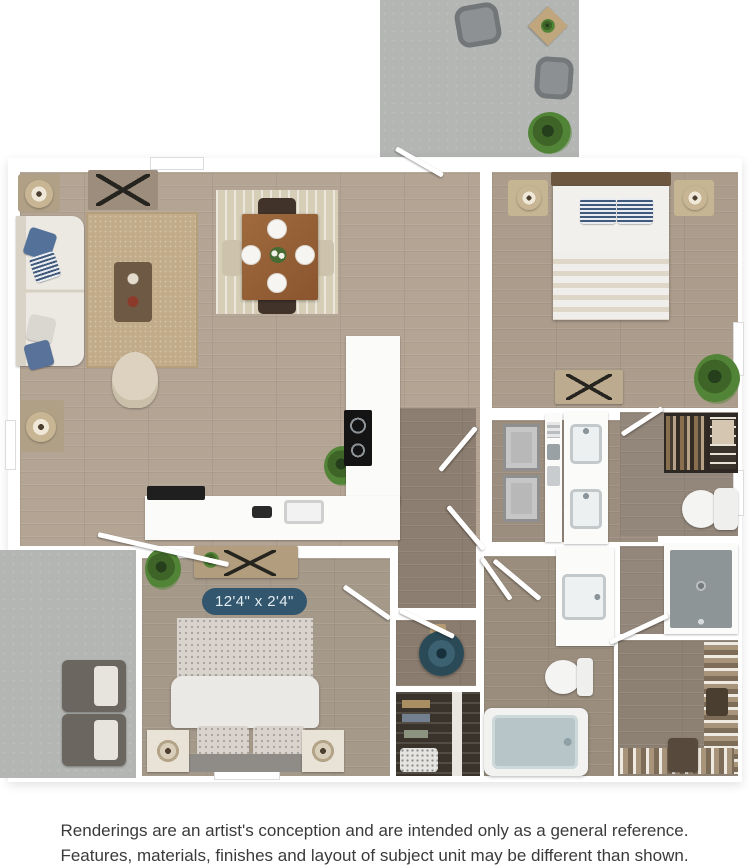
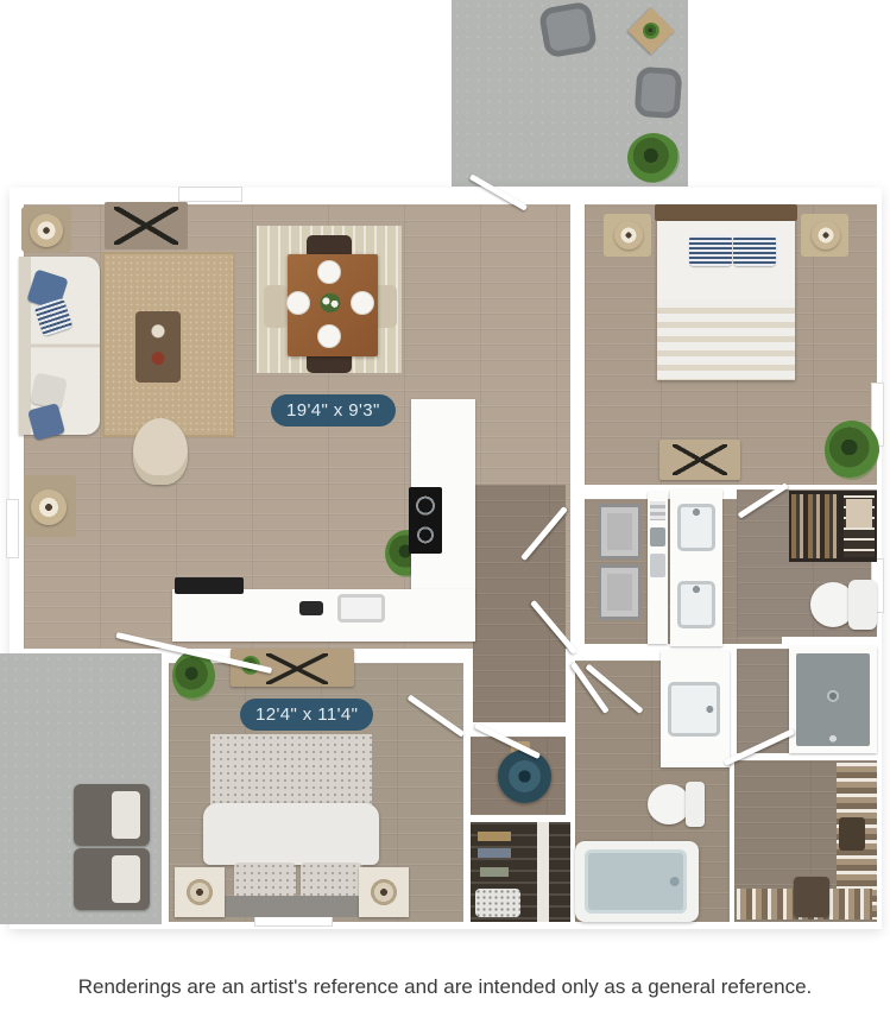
+ 19'4" x 9'3"
- 12'4" x 2'4"
+ 12'4" x 11'4"
- Renderings are an artist's conception and are intended only as a general reference.
+ Renderings are an artist's reference and are intended only as a general reference.
- Features, materials, finishes and layout of subject unit may be different than shown.
